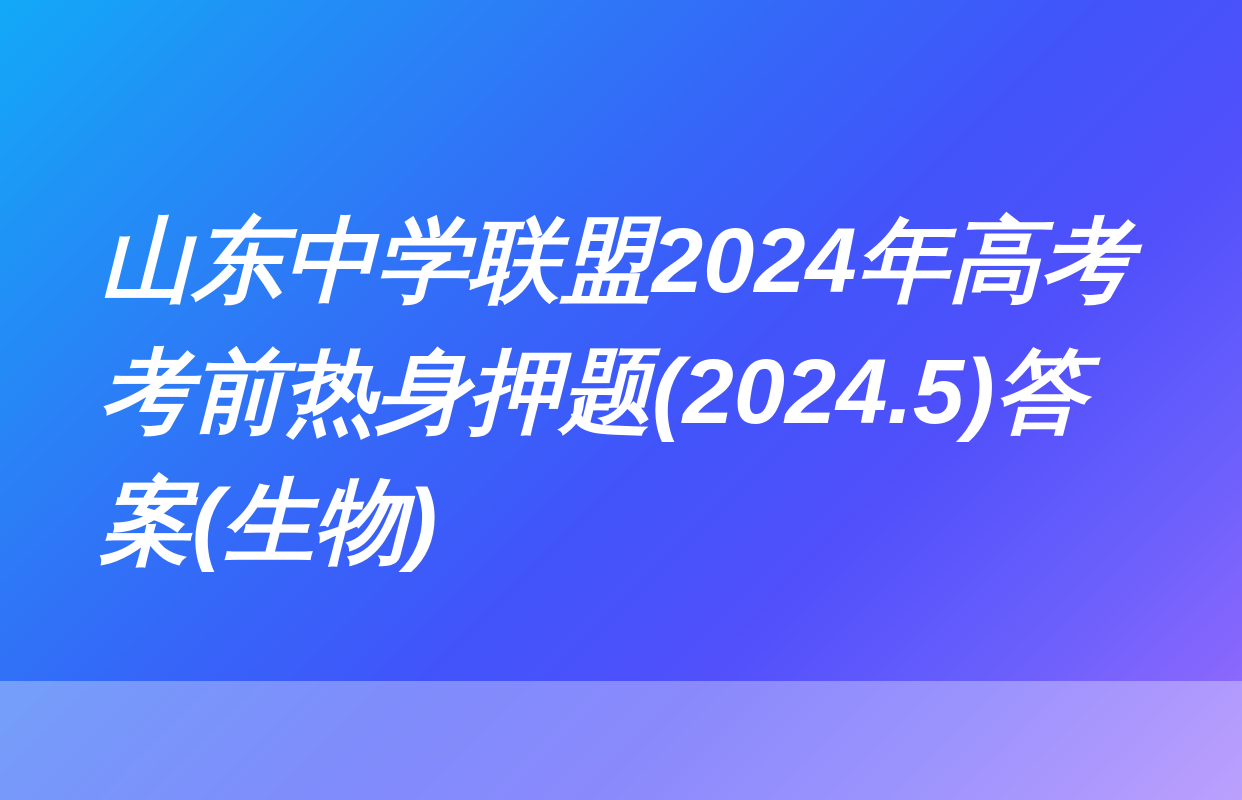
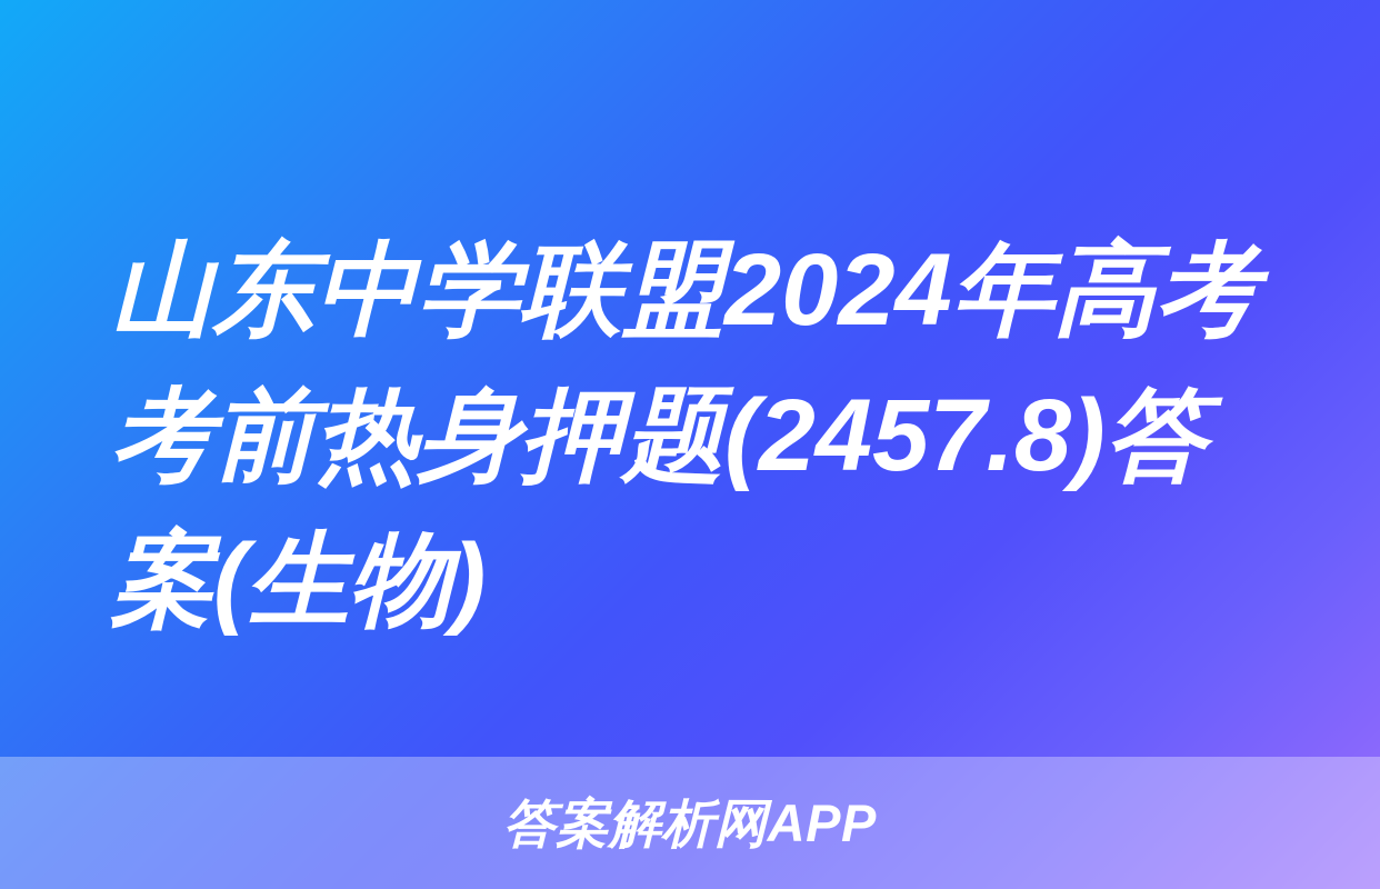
- 山东中学联盟2024年高考考前热身押题(2024.5)答案(生物)
+ 山东中学联盟2024年高考考前热身押题(2457.8)答案(生物)
+ 答案解析网APP
